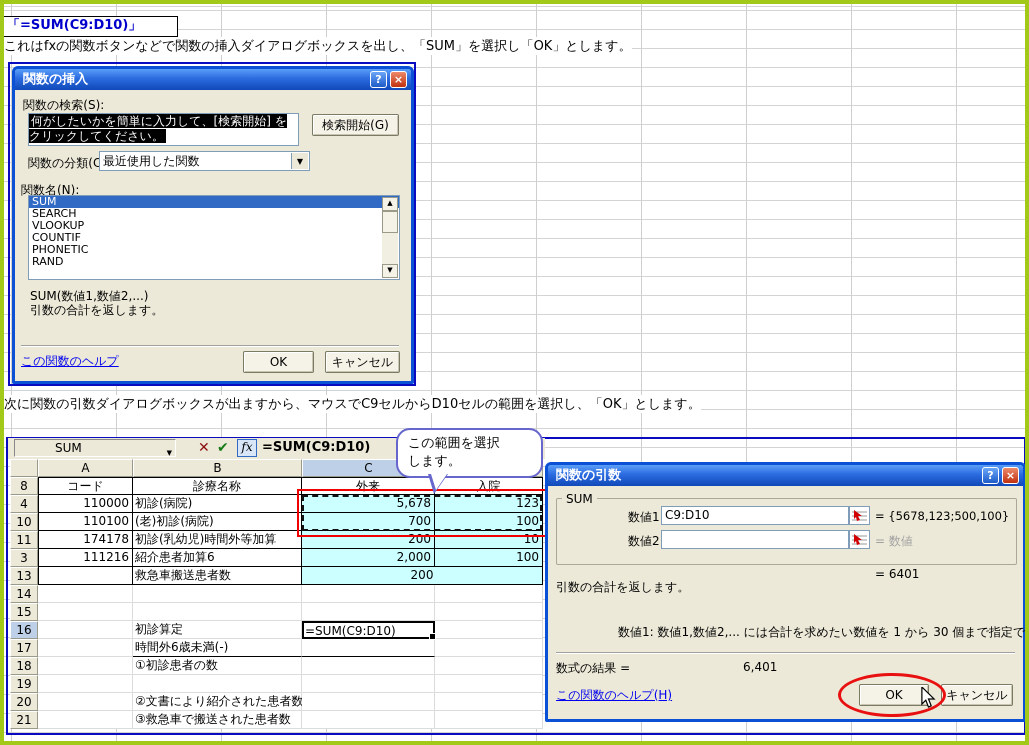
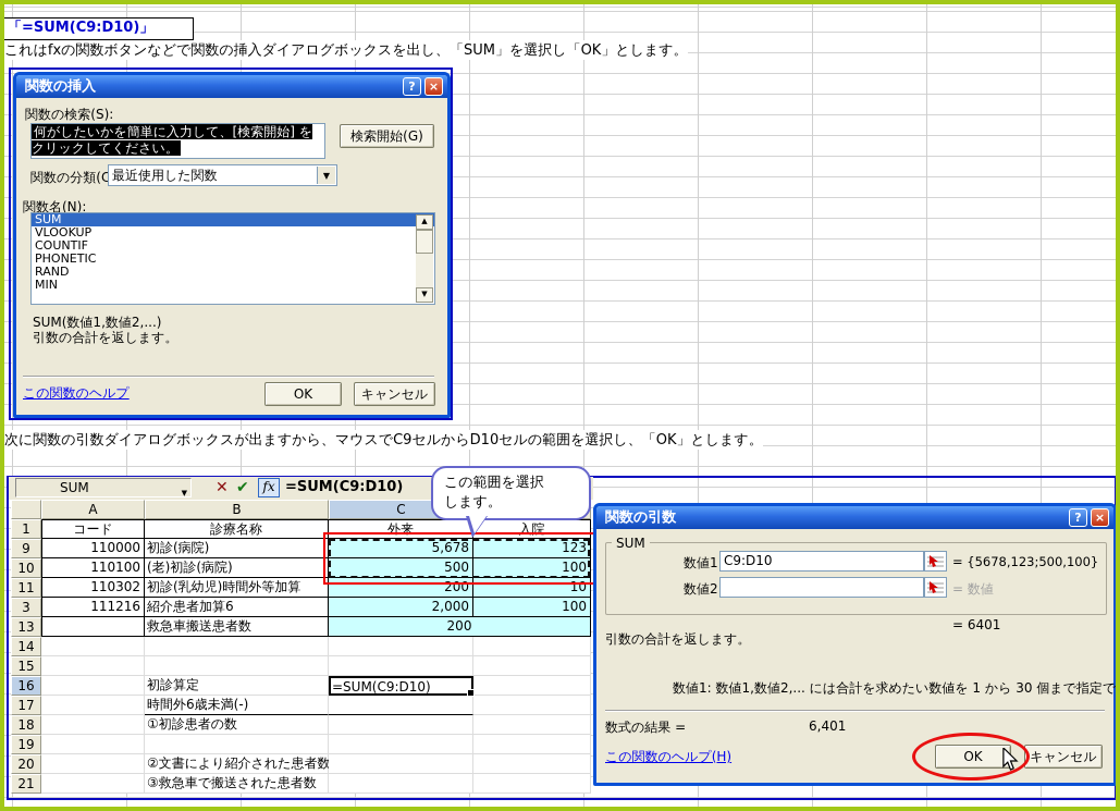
  「=SUM(C9:D10)」
  これはfxの関数ボタンなどで関数の挿入ダイアログボックスを出し、「SUM」を選択し「OK」とします。
  次に関数の引数ダイアログボックスが出ますから、マウスでC9セルからD10セルの範囲を選択し、「OK」とします。
  関数の挿入
  ?
  ×
  関数の検索(S):
  何がしたいかを簡単に入力して、[検索開始] をクリックしてください。
  検索開始(G)
  関数の分類(C
  最近使用した関数
  ▼
  関数名(N):
  SUM
- SEARCH
  VLOOKUP
  COUNTIF
  PHONETIC
  RAND
+ MIN
  ▲
  ▼
  SUM(数値1,数値2,...)
  引数の合計を返します。
  この関数のヘルプ
  OK
  キャンセル
  SUM
  ▼
  ✕
  ✔
  fx
  =SUM(C9:D10)
  A
  B
  C
- 8
+ 1
  コード
  診療名称
  外来
  入院
- 4
+ 9
  110000
  初診(病院)
  5,678
  123
  10
  110100
  (老)初診(病院)
- 700
+ 500
  100
  11
- 174178
+ 110302
  初診(乳幼児)時間外等加算
  200
  10
  3
  111216
  紹介患者加算6
  2,000
  100
  13
  救急車搬送患者数
  200
  14
  15
  16
  初診算定
  =SUM(C9:D10)
  17
  時間外6歳未満(-)
  18
  ①初診患者の数
  19
  20
  ②文書により紹介された患者数
  21
  ③救急車で搬送された患者数
  この範囲を選択
  します。
  関数の引数
  ?
  ×
  SUM
  数値1
  C9:D10
  = {5678,123;500,100}
  数値2
  = 数値
  = 6401
  引数の合計を返します。
  数値1: 数値1,数値2,... には合計を求めたい数値を 1 から 30 個まで指定で
  数式の結果 =
  6,401
  この関数のヘルプ(H)
  OK
  キャンセル
